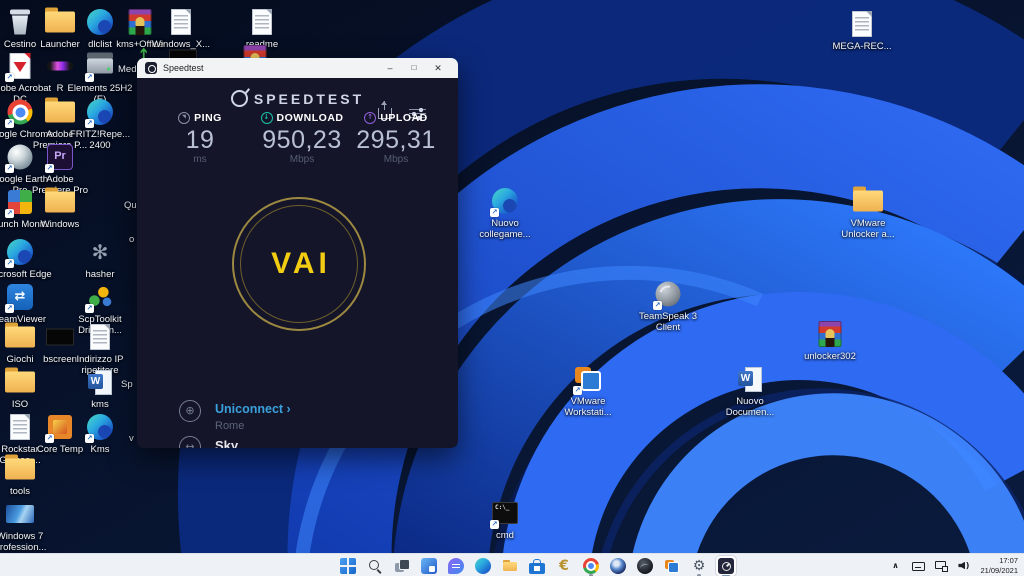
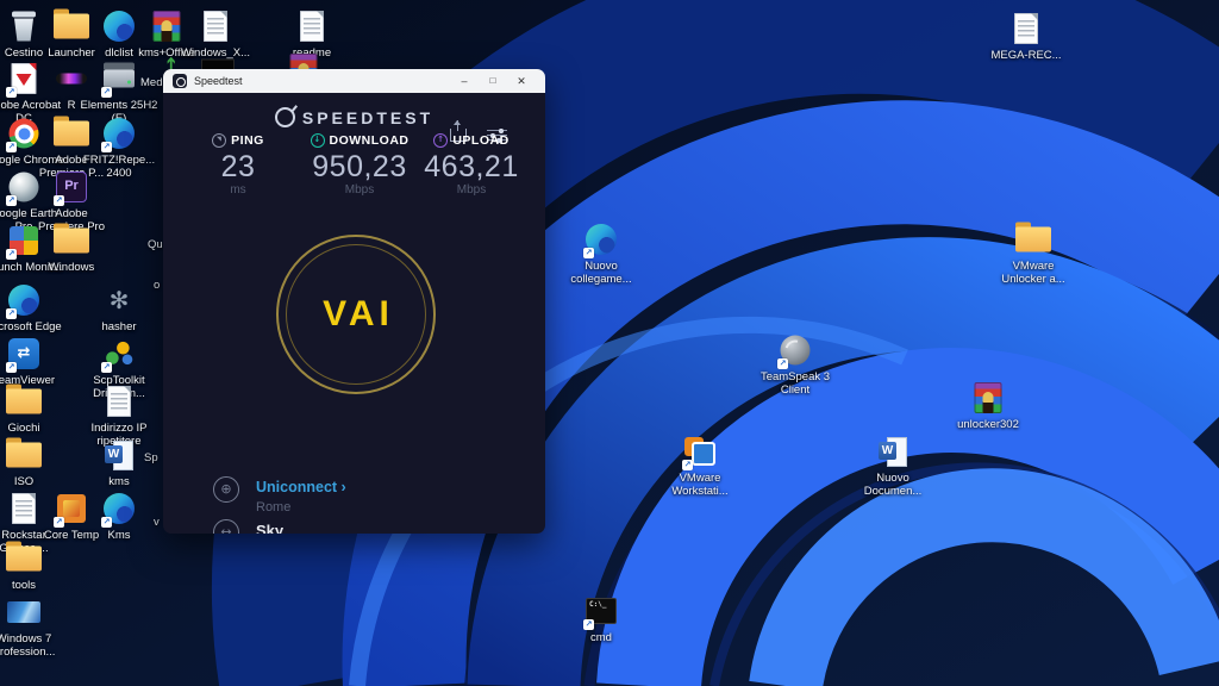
  Speedtest
  –
  □
  ✕
  SPEEDTEST
  PING
- 19
+ 23
  ms
  DOWNLOAD
  950,23
  Mbps
  UPLOAD
- 295,31
+ 463,21
  Mbps
  VAI
  ⊕
  Uniconnect ›
  Rome
  ↔
  Sky
- 17:07
- 21/09/2021
  Cestino
  Launcher
  dlclist
  kms+Office
  Windows_X...
  MEGA-REC...
  obe Acrobat
  R
  Elements 25H2
  ogle Chrome
  Adobe Pre P...
  FRITZ!Repe... 2400
  oogle Earth
  Adobe Prere Pro
  unch Monit...
  Windows
  Nuovo collegame...
  VMware Unlocker a...
  crosoft Edge
  hasher
  eamViewer
  ScpToolkit Drn...
  TeamSpeak 3 Client
  Giochi
- bscreen
  unlocker302
  ISO
  kms
  VMware Workstati...
  Nuovo Documen...
  Core Temp
  Kms
  tools
  Windows 7 rofession...
  cmd
  Med
  Qu
  o
  Sp
  v
